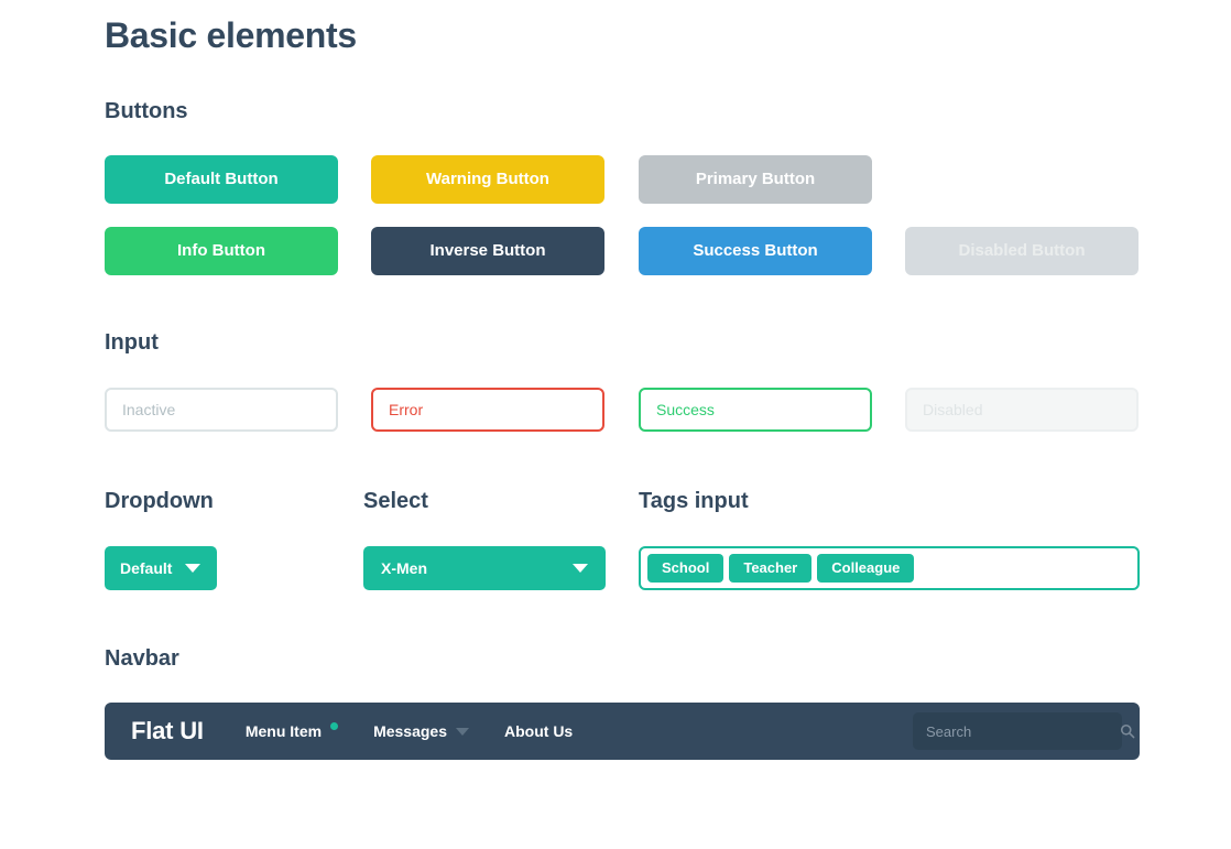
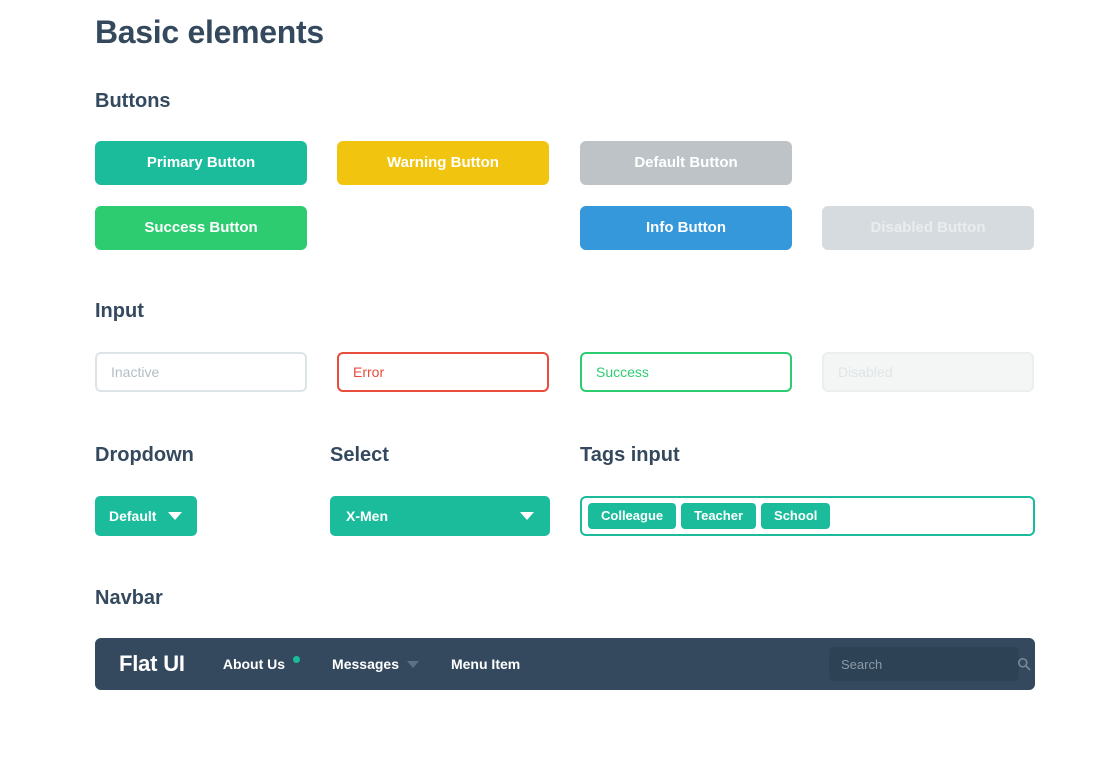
  Basic elements
  Buttons
- Default Button
+ Primary Button
  Warning Button
- Primary Button
+ Default Button
- Info Button
+ Success Button
- Inverse Button
- Success Button
+ Info Button
  Input
  Inactive
  Error
  Success
  Dropdown
  Select
  Tags input
  Default
  X-Men
- School
+ Colleague
  Teacher
- Colleague
+ School
  Navbar
  Flat UI
- Menu Item
+ About Us
  Messages
- About Us
+ Menu Item
  Search
